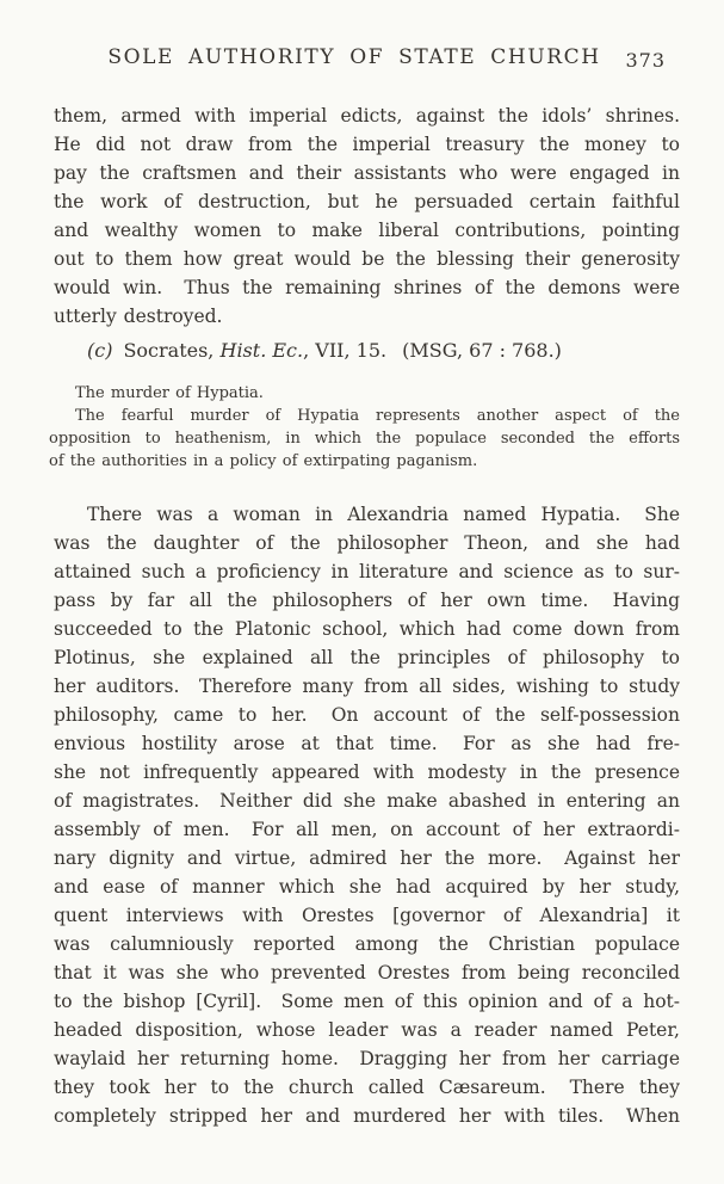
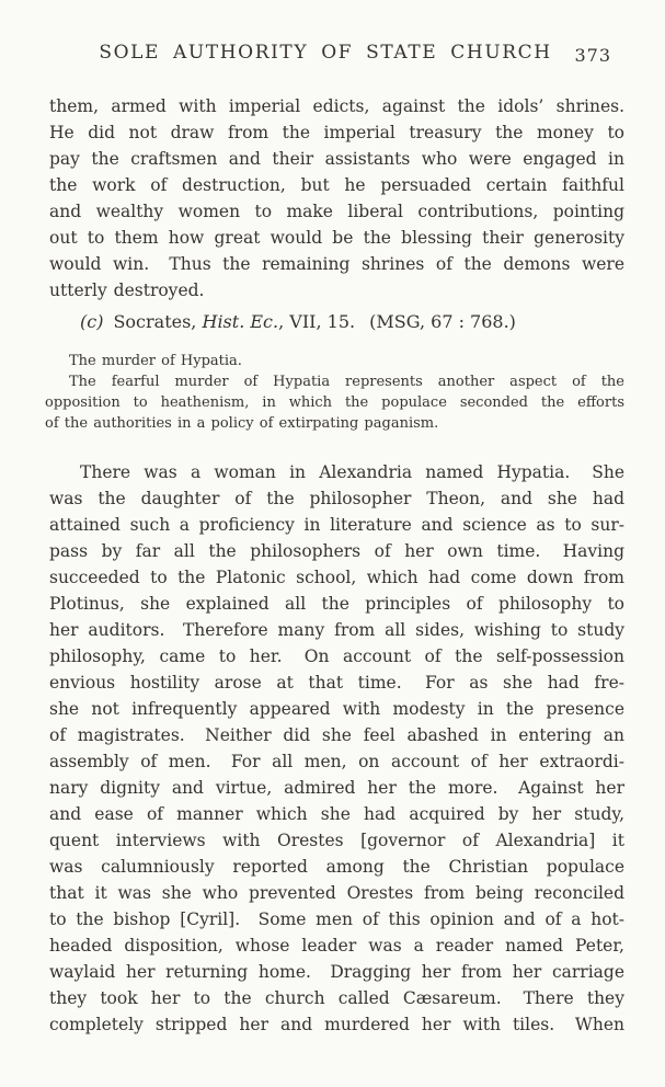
  SOLE AUTHORITY OF STATE CHURCH
  373
  them, armed with imperial edicts, against the idols’ shrines.
  He did not draw from the imperial treasury the money to
  pay the craftsmen and their assistants who were engaged in
  the work of destruction, but he persuaded certain faithful
  and wealthy women to make liberal contributions, pointing
  out to them how great would be the blessing their generosity
  would win. Thus the remaining shrines of the demons were
  utterly destroyed.
  (c) Socrates, Hist. Ec., VII, 15. (MSG, 67 : 768.)
  The murder of Hypatia.
  The fearful murder of Hypatia represents another aspect of the
  opposition to heathenism, in which the populace seconded the efforts
  of the authorities in a policy of extirpating paganism.
  There was a woman in Alexandria named Hypatia. She
  was the daughter of the philosopher Theon, and she had
  attained such a proficiency in literature and science as to sur-
  pass by far all the philosophers of her own time. Having
  succeeded to the Platonic school, which had come down from
  Plotinus, she explained all the principles of philosophy to
  her auditors. Therefore many from all sides, wishing to study
  philosophy, came to her. On account of the self-possession
  envious hostility arose at that time. For as she had fre-
  she not infrequently appeared with modesty in the presence
- of magistrates. Neither did she make abashed in entering an
+ of magistrates. Neither did she feel abashed in entering an
  assembly of men. For all men, on account of her extraordi-
  nary dignity and virtue, admired her the more. Against her
  and ease of manner which she had acquired by her study,
  quent interviews with Orestes [governor of Alexandria] it
  was calumniously reported among the Christian populace
  that it was she who prevented Orestes from being reconciled
  to the bishop [Cyril]. Some men of this opinion and of a hot-
  headed disposition, whose leader was a reader named Peter,
  waylaid her returning home. Dragging her from her carriage
  they took her to the church called Cæsareum. There they
  completely stripped her and murdered her with tiles. When
